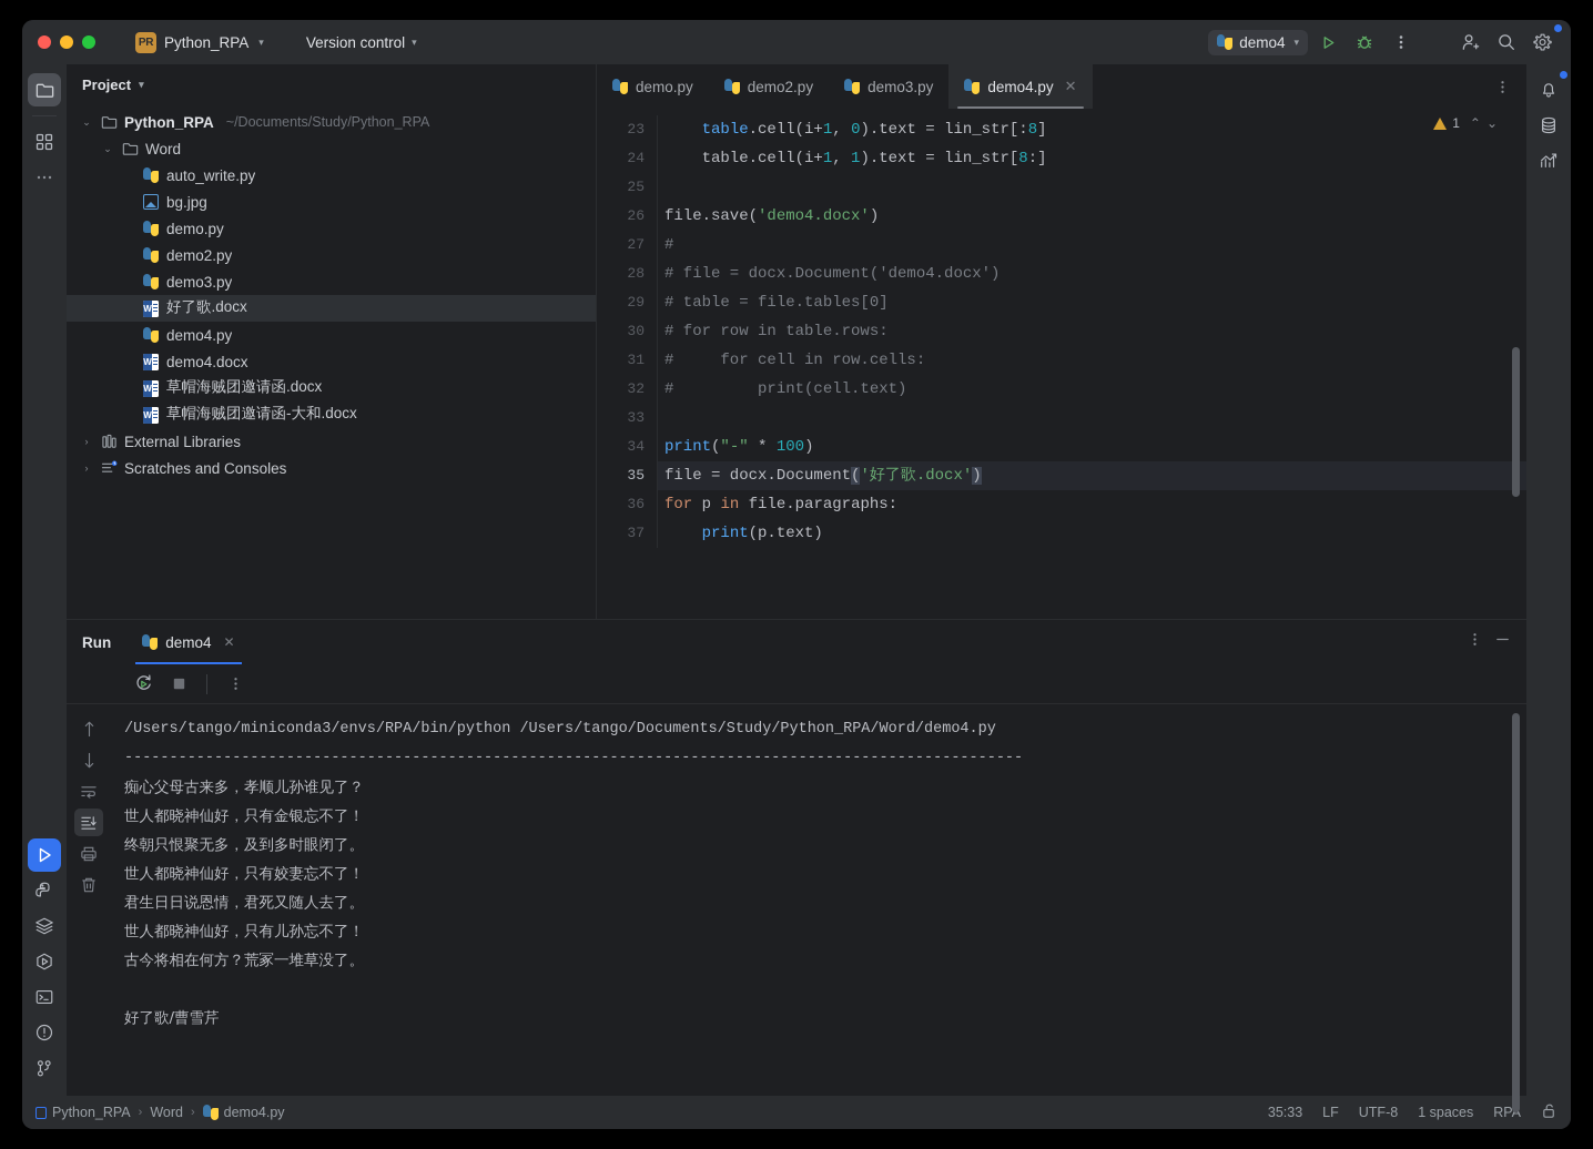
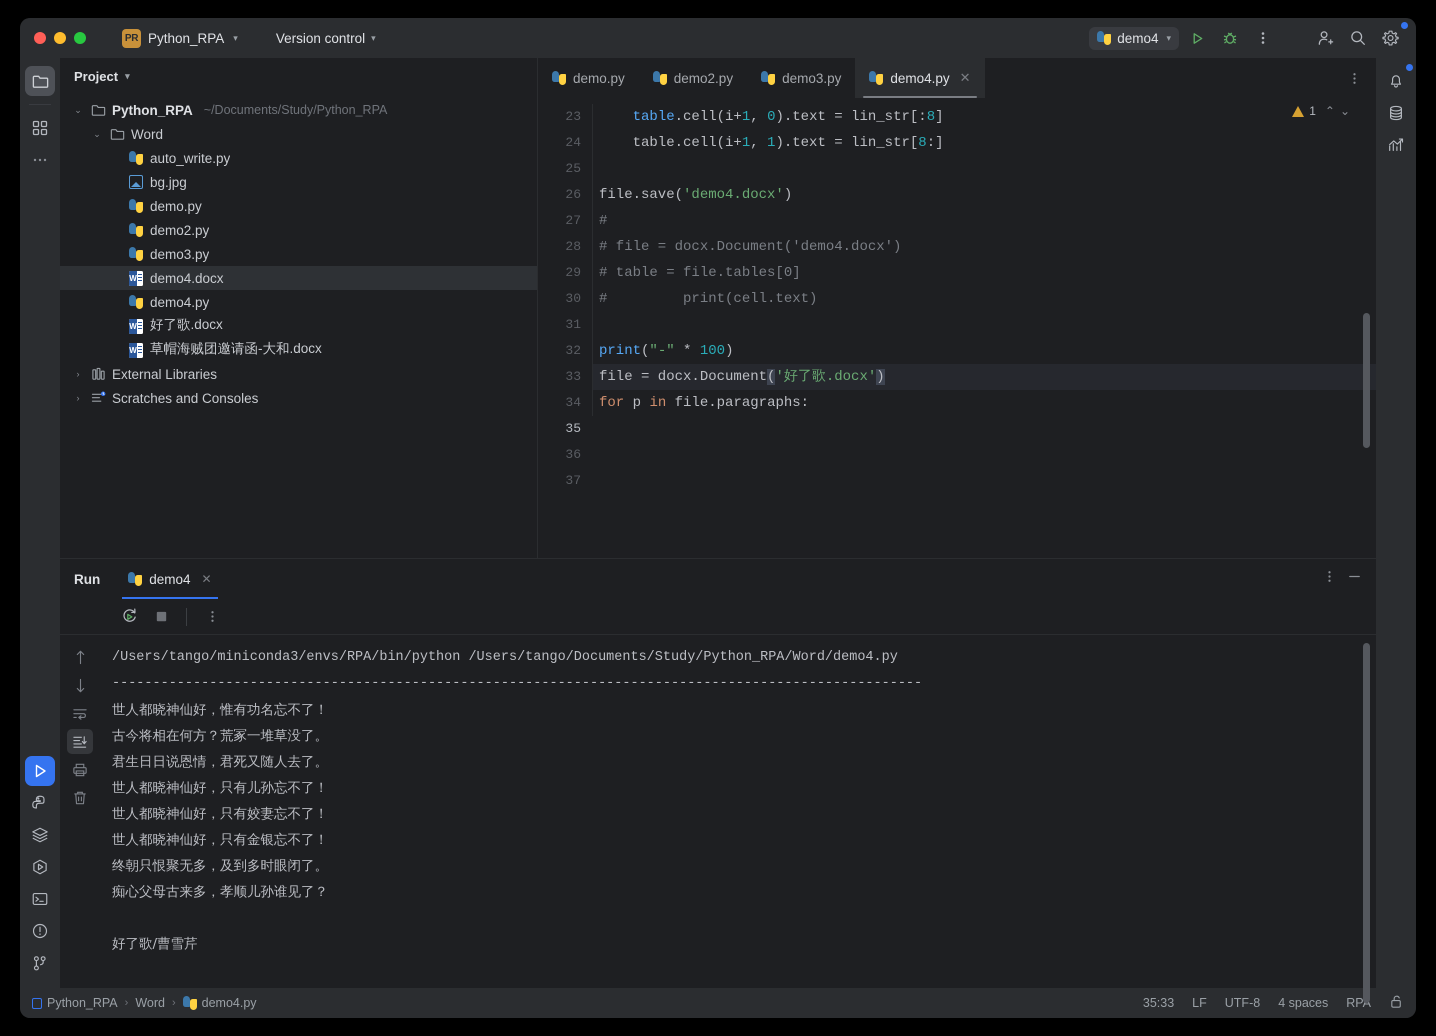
  PR
  Python_RPA
  ▾
  Version control
  ▾
  demo4
  ▾
  Project
  ▾
  ⌄
  Python_RPA
  ~/Documents/Study/Python_RPA
  ⌄
  Word
  auto_write.py
  bg.jpg
  demo.py
  demo2.py
  demo3.py
- 好了歌.docx
+ demo4.docx
  demo4.py
- demo4.docx
+ 好了歌.docx
- 草帽海贼团邀请函.docx
  草帽海贼团邀请函-大和.docx
  ›
  External Libraries
  ›
  Scratches and Consoles
  demo.py
  demo2.py
  demo3.py
  demo4.py
  ✕
  23
  24
  25
  26
  27
  28
  29
  30
  31
  32
  33
  34
  35
  36
  37
  table.cell(i+1, 0).text = lin_str[:8]
  table.cell(i+1, 1).text = lin_str[8:]
  file.save('demo4.docx')
  #
  # file = docx.Document('demo4.docx')
  # table = file.tables[0]
- # for row in table.rows:
- # for cell in row.cells:
  # print(cell.text)
  print("-" * 100)
  file = docx.Document('好了歌.docx')
  for p in file.paragraphs:
- print(p.text)
  1
  ⌃
  ⌄
  Run
  demo4
  ✕
  /Users/tango/miniconda3/envs/RPA/bin/python /Users/tango/Documents/Study/Python_RPA/Word/demo4.py
  ----------------------------------------------------------------------------------------------------
+ 世人都晓神仙好，惟有功名忘不了！
- 痴心父母古来多，孝顺儿孙谁见了？
+ 古今将相在何方？荒冢一堆草没了。
- 世人都晓神仙好，只有金银忘不了！
+ 君生日日说恩情，君死又随人去了。
- 终朝只恨聚无多，及到多时眼闭了。
+ 世人都晓神仙好，只有儿孙忘不了！
  世人都晓神仙好，只有姣妻忘不了！
- 君生日日说恩情，君死又随人去了。
+ 世人都晓神仙好，只有金银忘不了！
- 世人都晓神仙好，只有儿孙忘不了！
+ 终朝只恨聚无多，及到多时眼闭了。
- 古今将相在何方？荒冢一堆草没了。
+ 痴心父母古来多，孝顺儿孙谁见了？
  好了歌/曹雪芹
  Python_RPA
  ›
  Word
  ›
  demo4.py
  35:33
  LF
  UTF-8
- 1 spaces
+ 4 spaces
  RPA
